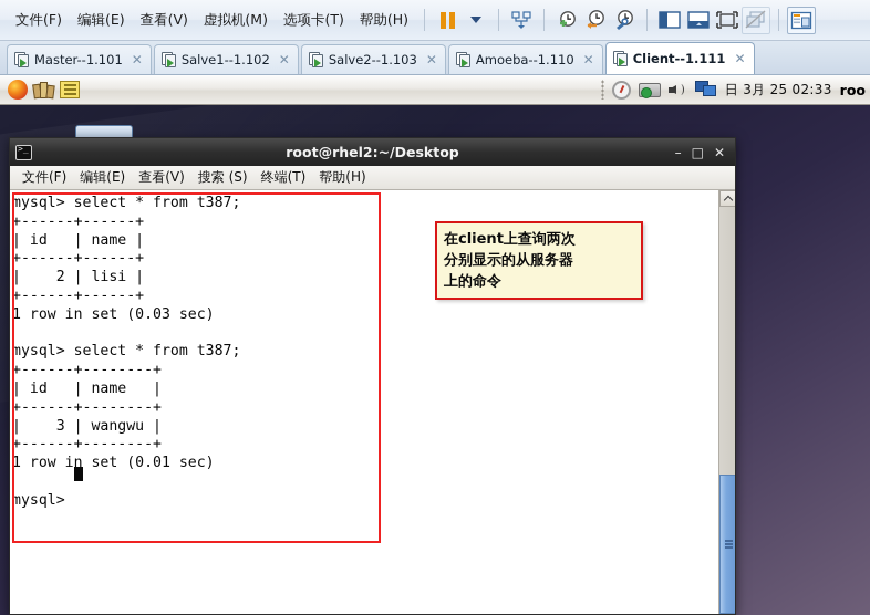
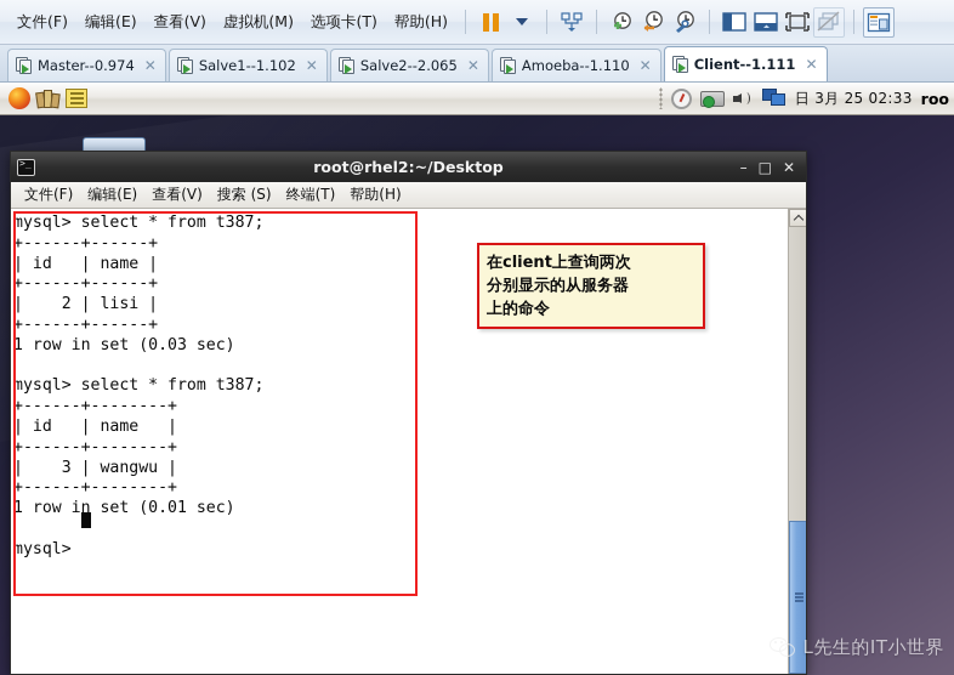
  文件(F)
  编辑(E)
  查看(V)
  虚拟机(M)
  选项卡(T)
  帮助(H)
- Master--1.101
+ Master--0.974
  ✕
  Salve1--1.102
  ✕
- Salve2--1.103
+ Salve2--2.065
  ✕
  Amoeba--1.110
  ✕
  Client--1.111
  ✕
  日 3月 25 02:33
  roo
  root@rhel2:~/Desktop
  –
  □
  ✕
  文件(F)
  编辑(E)
  查看(V)
  搜索 (S)
  终端(T)
  帮助(H)
  mysql> select * from t387;
  +------+------+
  | id | name |
  +------+------+
  | 2 | lisi |
  +------+------+
  1 row in set (0.03 sec)
  mysql> select * from t387;
  +------+--------+
  | id | name |
  +------+--------+
  | 3 | wangwu |
  +------+--------+
  1 row in set (0.01 sec)
  mysql>
  在client上查询两次
  分别显示的从服务器
  上的命令
+ L先生的IT小世界
